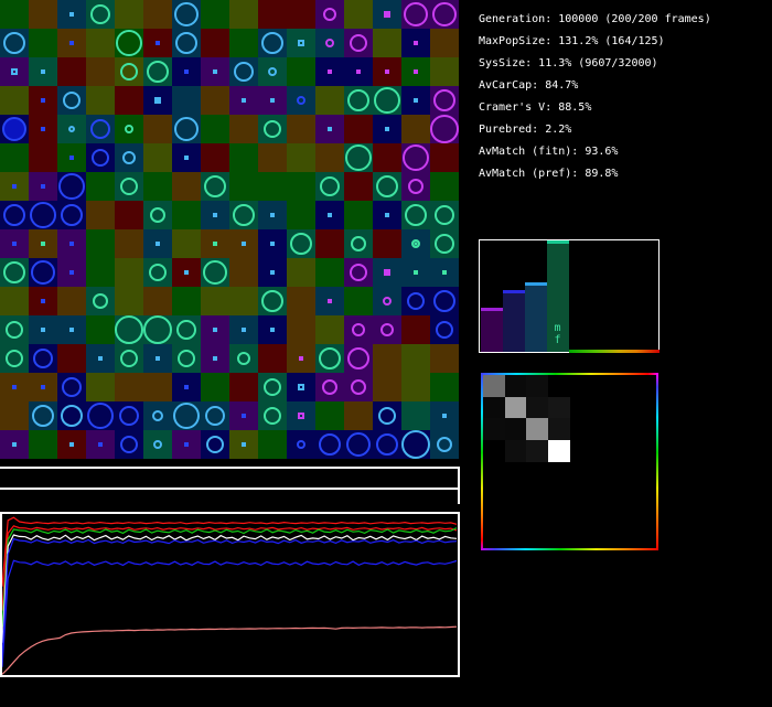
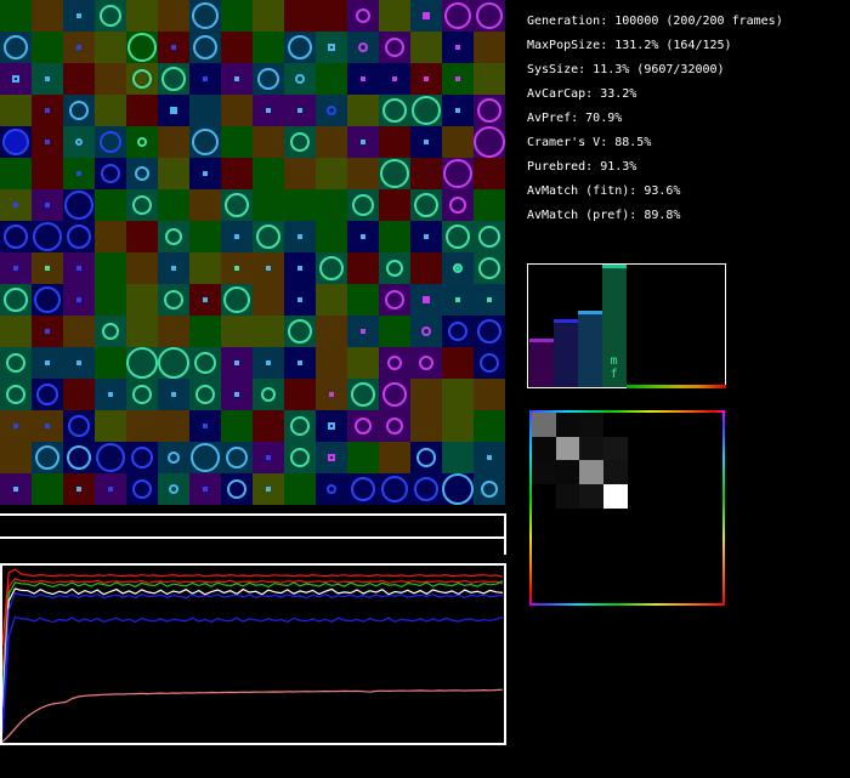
  Generation: 100000 (200/200 frames)
  MaxPopSize: 131.2% (164/125)
  SysSize: 11.3% (9607/32000)
- AvCarCap: 84.7%
+ AvCarCap: 33.2%
+ AvPref: 70.9%
  Cramer's V: 88.5%
- Purebred: 2.2%
+ Purebred: 91.3%
  AvMatch (fitn): 93.6%
  AvMatch (pref): 89.8%
  m f
